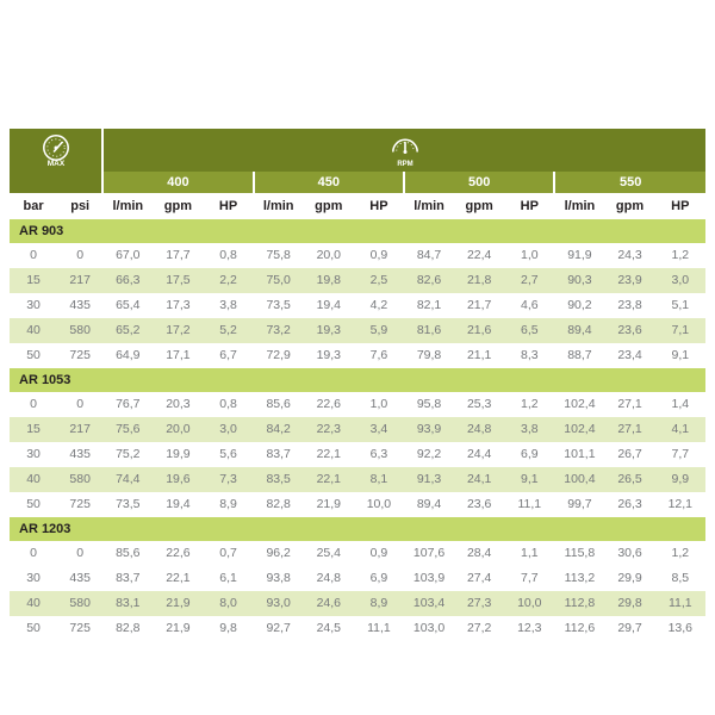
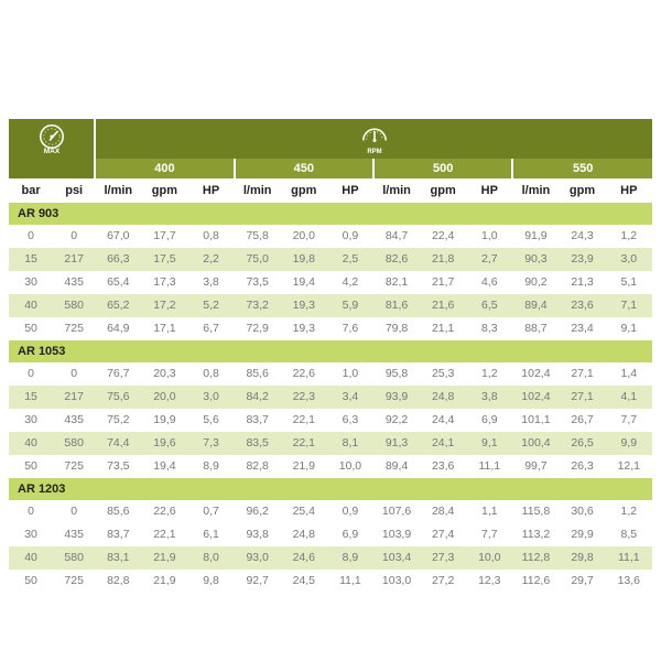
  	400	450	500	550
  bar	psi	l/min	gpm	HP	l/min	gpm	HP	l/min	gpm	HP	l/min	gpm	HP
  AR 903
  0	0	67,0	17,7	0,8	75,8	20,0	0,9	84,7	22,4	1,0	91,9	24,3	1,2
  15	217	66,3	17,5	2,2	75,0	19,8	2,5	82,6	21,8	2,7	90,3	23,9	3,0
- 30	435	65,4	17,3	3,8	73,5	19,4	4,2	82,1	21,7	4,6	90,2	23,8	5,1
+ 30	435	65,4	17,3	3,8	73,5	19,4	4,2	82,1	21,7	4,6	90,2	21,3	5,1
  40	580	65,2	17,2	5,2	73,2	19,3	5,9	81,6	21,6	6,5	89,4	23,6	7,1
  50	725	64,9	17,1	6,7	72,9	19,3	7,6	79,8	21,1	8,3	88,7	23,4	9,1
  AR 1053
  0	0	76,7	20,3	0,8	85,6	22,6	1,0	95,8	25,3	1,2	102,4	27,1	1,4
  15	217	75,6	20,0	3,0	84,2	22,3	3,4	93,9	24,8	3,8	102,4	27,1	4,1
  30	435	75,2	19,9	5,6	83,7	22,1	6,3	92,2	24,4	6,9	101,1	26,7	7,7
  40	580	74,4	19,6	7,3	83,5	22,1	8,1	91,3	24,1	9,1	100,4	26,5	9,9
  50	725	73,5	19,4	8,9	82,8	21,9	10,0	89,4	23,6	11,1	99,7	26,3	12,1
  AR 1203
  0	0	85,6	22,6	0,7	96,2	25,4	0,9	107,6	28,4	1,1	115,8	30,6	1,2
  30	435	83,7	22,1	6,1	93,8	24,8	6,9	103,9	27,4	7,7	113,2	29,9	8,5
  40	580	83,1	21,9	8,0	93,0	24,6	8,9	103,4	27,3	10,0	112,8	29,8	11,1
  50	725	82,8	21,9	9,8	92,7	24,5	11,1	103,0	27,2	12,3	112,6	29,7	13,6
